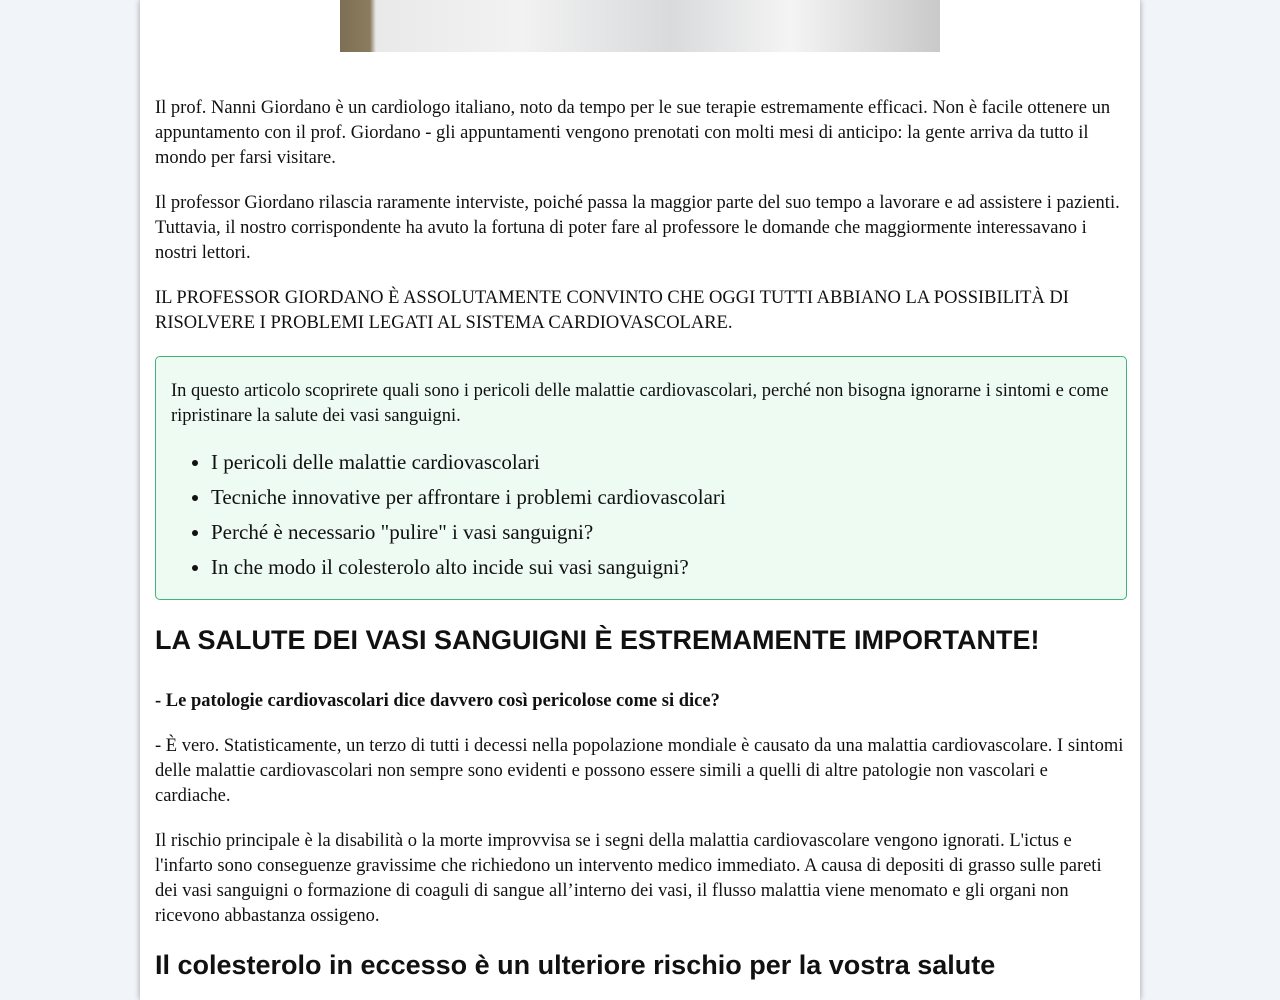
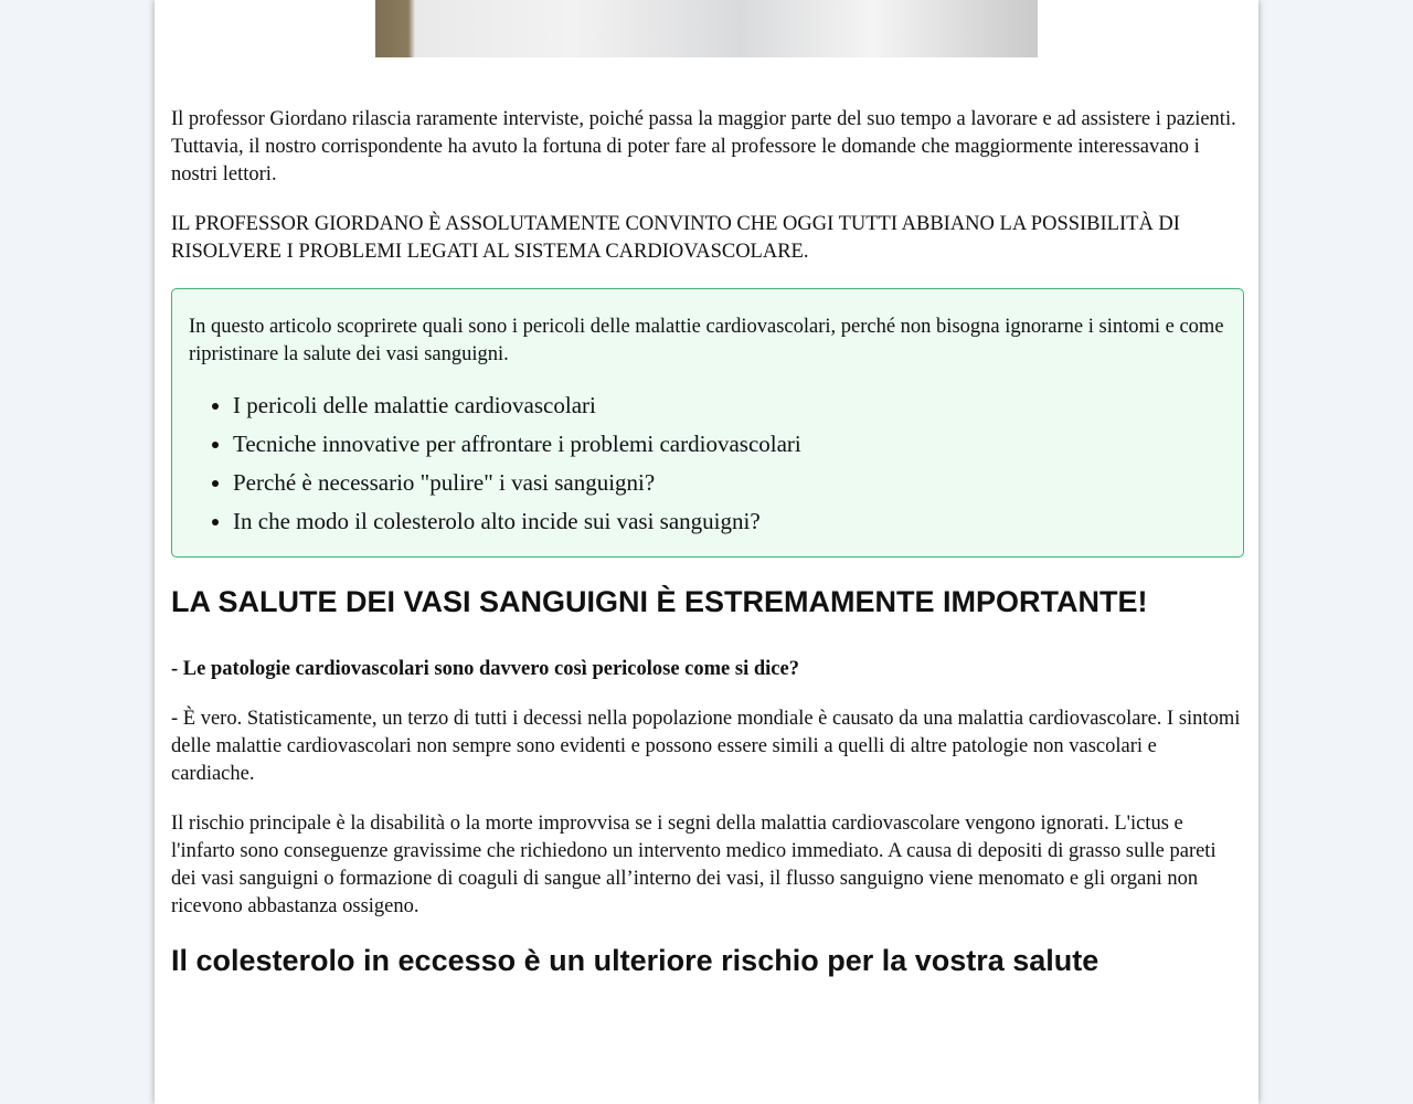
- Il prof. Nanni Giordano è un cardiologo italiano, noto da tempo per le sue terapie estremamente efficaci. Non è facile ottenere un appuntamento con il prof. Giordano - gli appuntamenti vengono prenotati con molti mesi di anticipo: la gente arriva da tutto il mondo per farsi visitare.
  Il professor Giordano rilascia raramente interviste, poiché passa la maggior parte del suo tempo a lavorare e ad assistere i pazienti. Tuttavia, il nostro corrispondente ha avuto la fortuna di poter fare al professore le domande che maggiormente interessavano i nostri lettori.
  IL PROFESSOR GIORDANO È ASSOLUTAMENTE CONVINTO CHE OGGI TUTTI ABBIANO LA POSSIBILITÀ DI RISOLVERE I PROBLEMI LEGATI AL SISTEMA CARDIOVASCOLARE.
  In questo articolo scoprirete quali sono i pericoli delle malattie cardiovascolari, perché non bisogna ignorarne i sintomi e come ripristinare la salute dei vasi sanguigni.
  I pericoli delle malattie cardiovascolari
  Tecniche innovative per affrontare i problemi cardiovascolari
  Perché è necessario "pulire" i vasi sanguigni?
  In che modo il colesterolo alto incide sui vasi sanguigni?
  LA SALUTE DEI VASI SANGUIGNI È ESTREMAMENTE IMPORTANTE!
- - Le patologie cardiovascolari dice davvero così pericolose come si dice?
+ - Le patologie cardiovascolari sono davvero così pericolose come si dice?
  - È vero. Statisticamente, un terzo di tutti i decessi nella popolazione mondiale è causato da una malattia cardiovascolare. I sintomi delle malattie cardiovascolari non sempre sono evidenti e possono essere simili a quelli di altre patologie non vascolari e cardiache.
- Il rischio principale è la disabilità o la morte improvvisa se i segni della malattia cardiovascolare vengono ignorati. L'ictus e l'infarto sono conseguenze gravissime che richiedono un intervento medico immediato. A causa di depositi di grasso sulle pareti dei vasi sanguigni o formazione di coaguli di sangue all’interno dei vasi, il flusso malattia viene menomato e gli organi non ricevono abbastanza ossigeno.
+ Il rischio principale è la disabilità o la morte improvvisa se i segni della malattia cardiovascolare vengono ignorati. L'ictus e l'infarto sono conseguenze gravissime che richiedono un intervento medico immediato. A causa di depositi di grasso sulle pareti dei vasi sanguigni o formazione di coaguli di sangue all’interno dei vasi, il flusso sanguigno viene menomato e gli organi non ricevono abbastanza ossigeno.
  Il colesterolo in eccesso è un ulteriore rischio per la vostra salute
